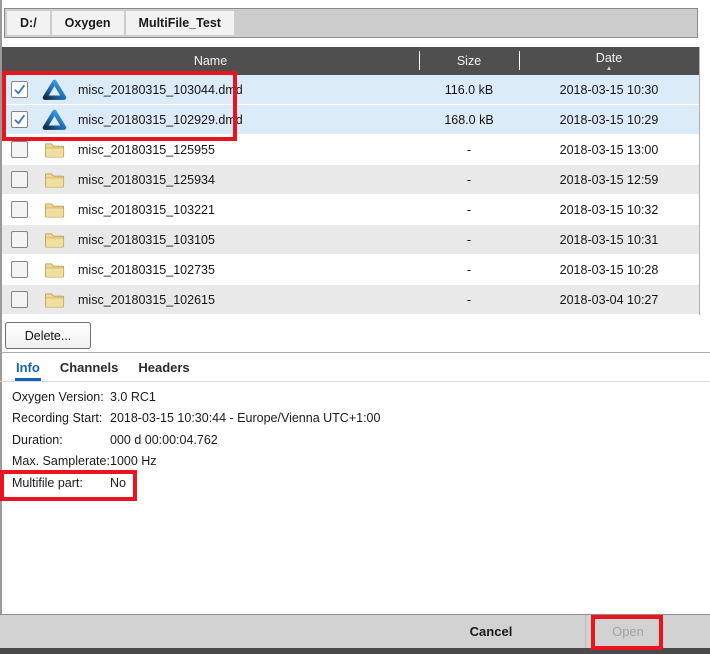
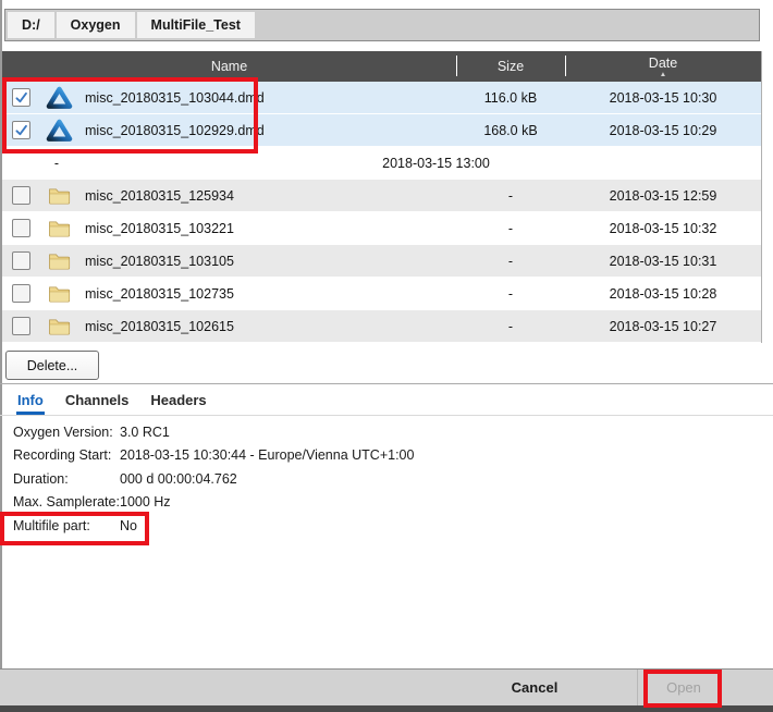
  D:/
  Oxygen
  MultiFile_Test
  Name
  Size
  Date
  misc_20180315_103044.dmd
  116.0 kB
  2018-03-15 10:30
  misc_20180315_102929.dmd
  168.0 kB
  2018-03-15 10:29
- misc_20180315_125955
  -
  2018-03-15 13:00
  misc_20180315_125934
  -
  2018-03-15 12:59
  misc_20180315_103221
  -
  2018-03-15 10:32
  misc_20180315_103105
  -
  2018-03-15 10:31
  misc_20180315_102735
  -
  2018-03-15 10:28
  misc_20180315_102615
  -
- 2018-03-04 10:27
+ 2018-03-15 10:27
  Delete...
  Info
  Channels
  Headers
  Oxygen Version:
  3.0 RC1
  Recording Start:
  2018-03-15 10:30:44 - Europe/Vienna UTC+1:00
  Duration:
  000 d 00:00:04.762
  Max. Samplerate:
  1000 Hz
  Multifile part:
  No
  Cancel
  Open
